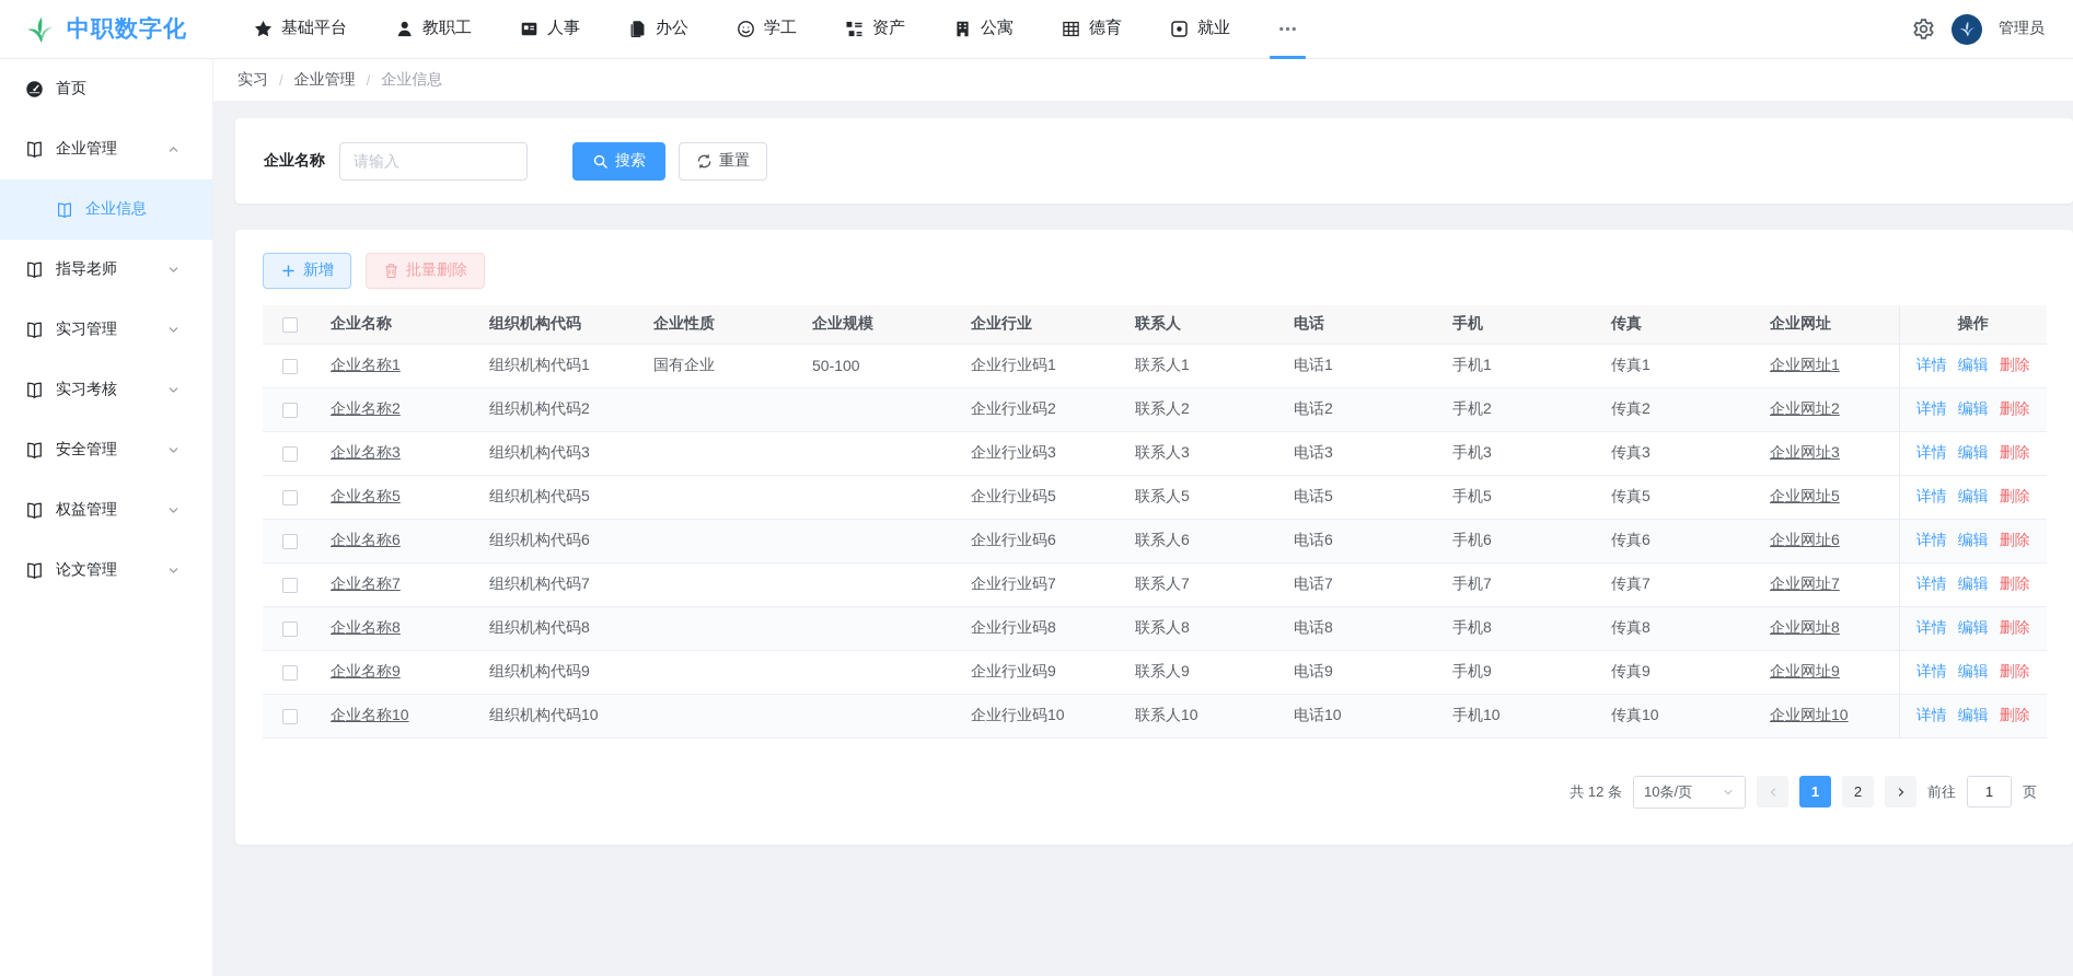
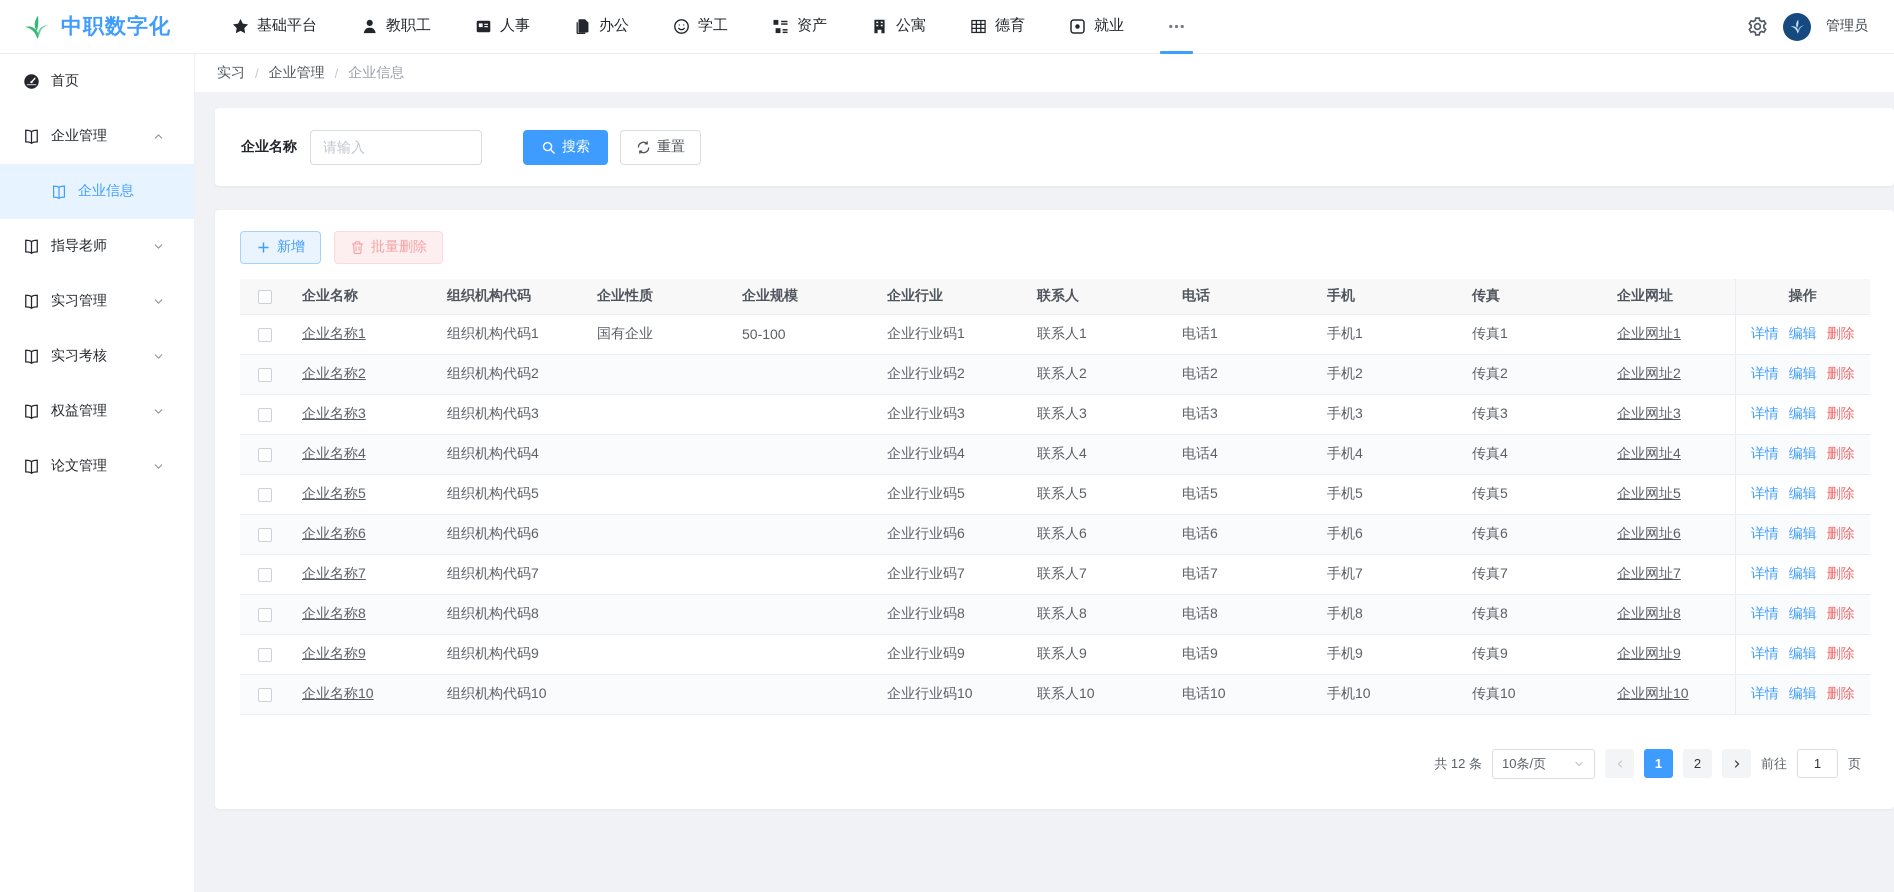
  中职数字化
  基础平台
  教职工
  人事
  办公
  学工
  资产
  公寓
  德育
  就业
  管理员
  首页
  企业管理
  企业信息
  指导老师
  实习管理
  实习考核
- 安全管理
  权益管理
  论文管理
  实习
  /
  企业管理
  /
  企业信息
  企业名称
  请输入
  搜索
  重置
  新增
  批量删除
  	企业名称	组织机构代码	企业性质	企业规模	企业行业	联系人	电话	手机	传真	企业网址	操作
  	企业名称1	组织机构代码1	国有企业	50-100	企业行业码1	联系人1	电话1	手机1	传真1	企业网址1	详情 编辑 删除
  	企业名称2	组织机构代码2			企业行业码2	联系人2	电话2	手机2	传真2	企业网址2	详情 编辑 删除
  	企业名称3	组织机构代码3			企业行业码3	联系人3	电话3	手机3	传真3	企业网址3	详情 编辑 删除
+ 	企业名称4	组织机构代码4			企业行业码4	联系人4	电话4	手机4	传真4	企业网址4	详情 编辑 删除
  	企业名称5	组织机构代码5			企业行业码5	联系人5	电话5	手机5	传真5	企业网址5	详情 编辑 删除
  	企业名称6	组织机构代码6			企业行业码6	联系人6	电话6	手机6	传真6	企业网址6	详情 编辑 删除
  	企业名称7	组织机构代码7			企业行业码7	联系人7	电话7	手机7	传真7	企业网址7	详情 编辑 删除
  	企业名称8	组织机构代码8			企业行业码8	联系人8	电话8	手机8	传真8	企业网址8	详情 编辑 删除
  	企业名称9	组织机构代码9			企业行业码9	联系人9	电话9	手机9	传真9	企业网址9	详情 编辑 删除
  	企业名称10	组织机构代码10			企业行业码10	联系人10	电话10	手机10	传真10	企业网址10	详情 编辑 删除
  共 12 条
  10条/页
  1
  2
  前往
  1
  页
